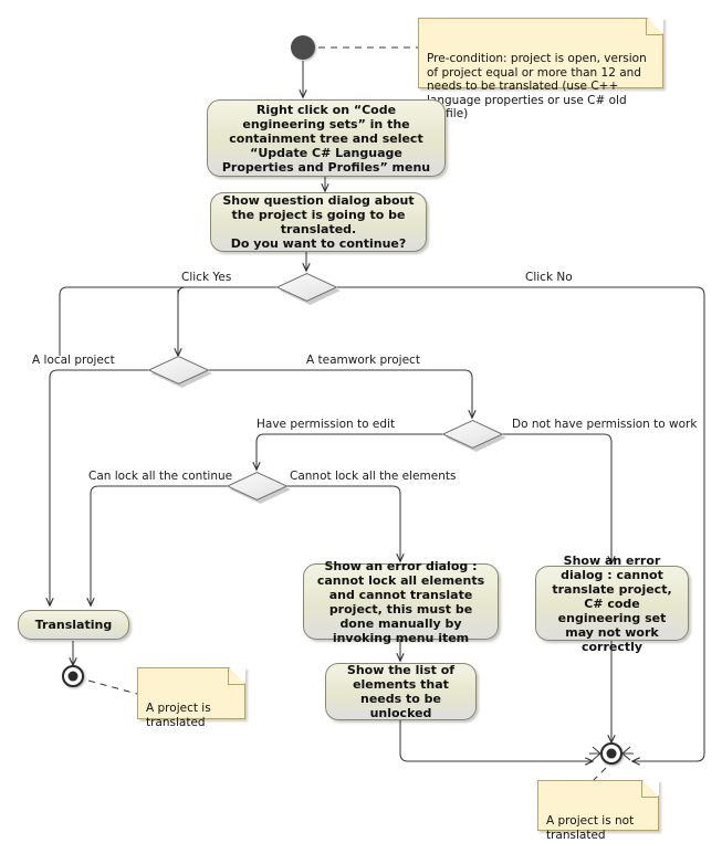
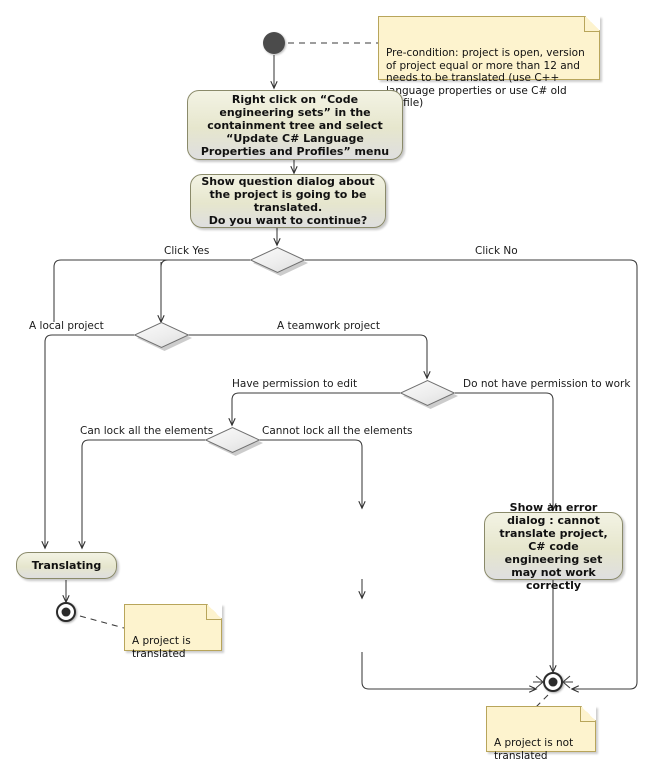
  Pre-condition: project is open, version of project equal or more than 12 and needs to be translated (use C++ nguage properties or use C# old file)
  Right click on “Code engineering sets” in the containment tree and select “Update C# Language Properties and Profiles” menu
  Show question dialog about the project is going to be translated.
  Do you want to continue?
- Show an error dialog : cannot lock all elements and cannot translate project, this must be done manually by invoking menu item
  Show an error dialog : cannot translate project, C# code engineering set may not work correctly
- Show the list of elements that needs to be unlocked
  Translating
  A project is
  translated
  A project is not
  translated
  Click Yes
  Click No
  A local project
  A teamwork project
  Have permission to edit
  Do not have permission to work
- Can lock all the continue
+ Can lock all the elements
  Cannot lock all the elements
